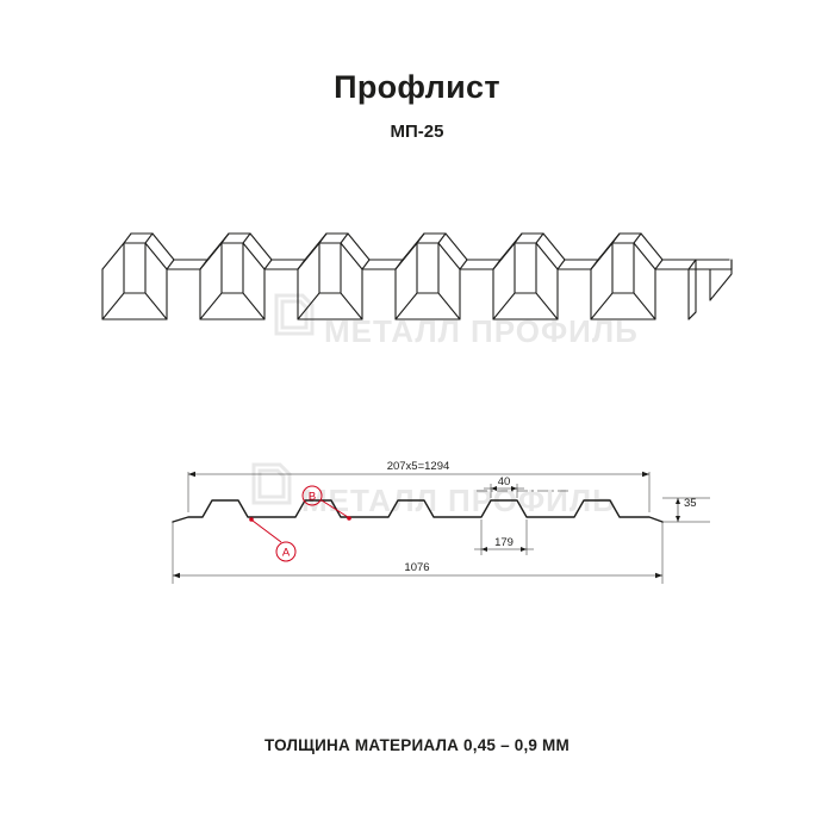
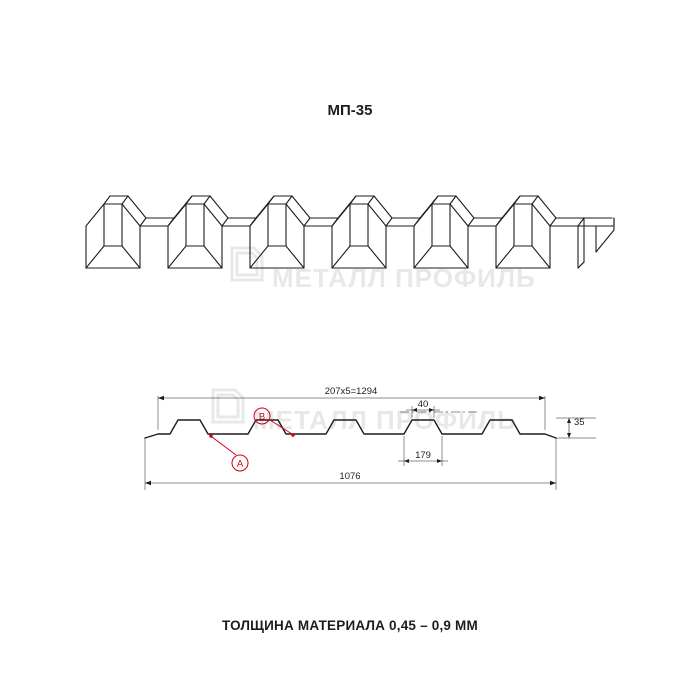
- Профлист
- МП-25
+ МП-35
  МЕТАЛЛ ПРОФИЛЬ
  207х5=1294
  1076
  40
  179
  35
  A
  B
  ТОЛЩИНА МАТЕРИАЛА 0,45 – 0,9 ММ
